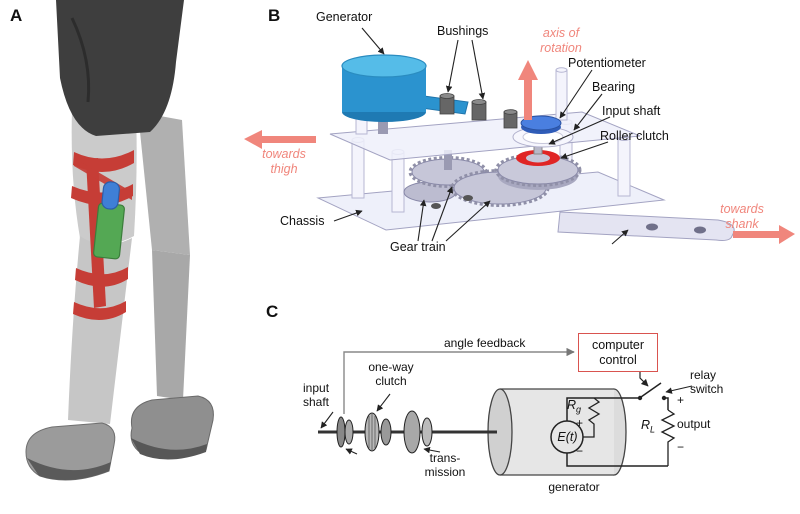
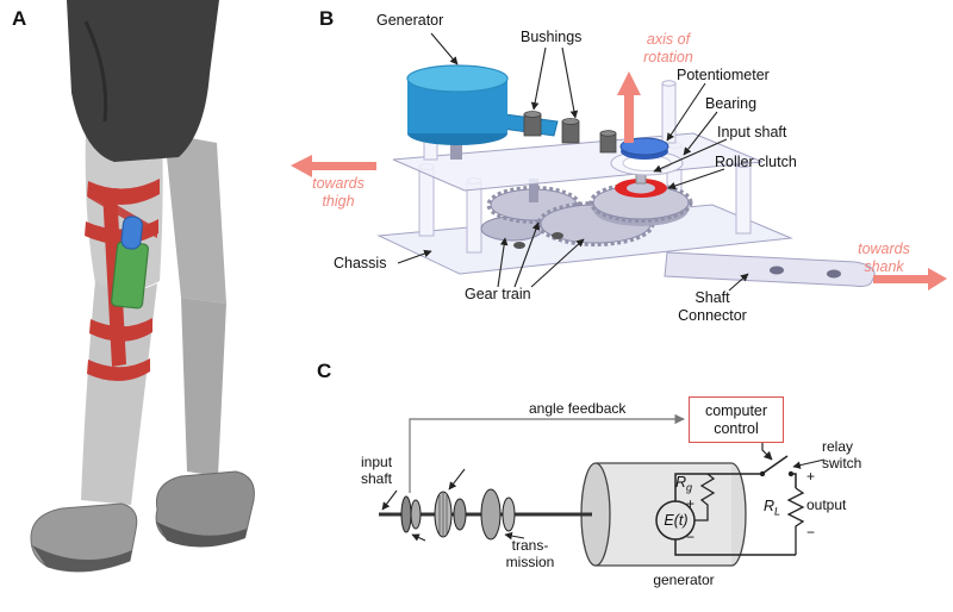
  A
  B
  C
  Generator
  Bushings
  axis of
  rotation
  Potentiometer
  Bearing
  Input shaft
  Roller clutch
  towards
  thigh
  Chassis
  Gear train
+ Shaft
+ Connector
  towards
  shank
  angle feedback
  computer
  control
  relay
  switch
  input
  shaft
- one-way
- clutch
  trans-
  mission
  generator
  output
  +
  −
  +
  −
  E(t)
  Rg
  RL
